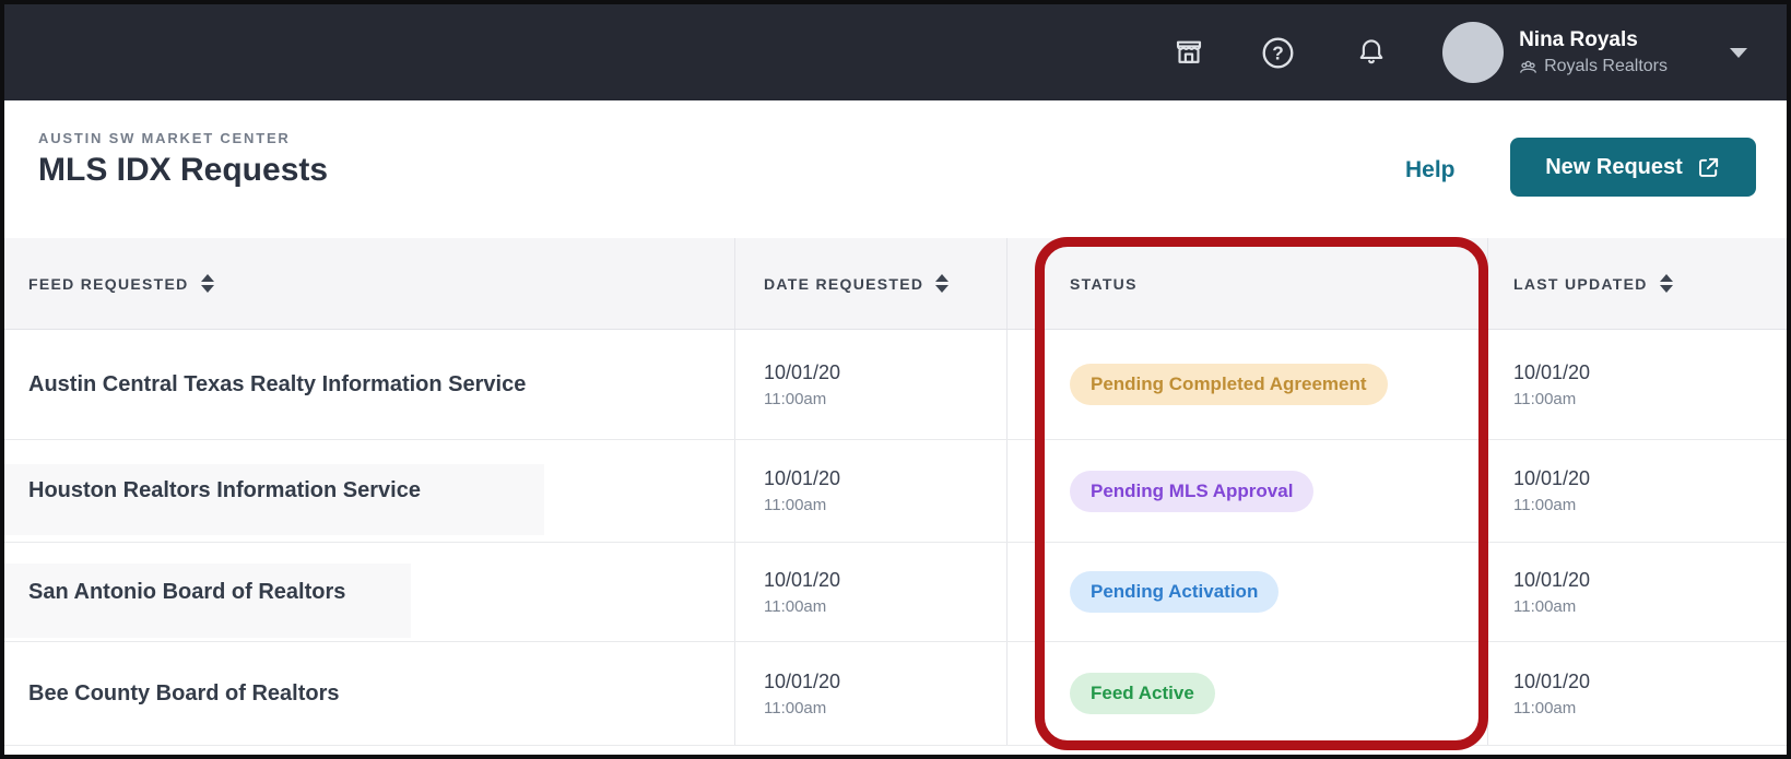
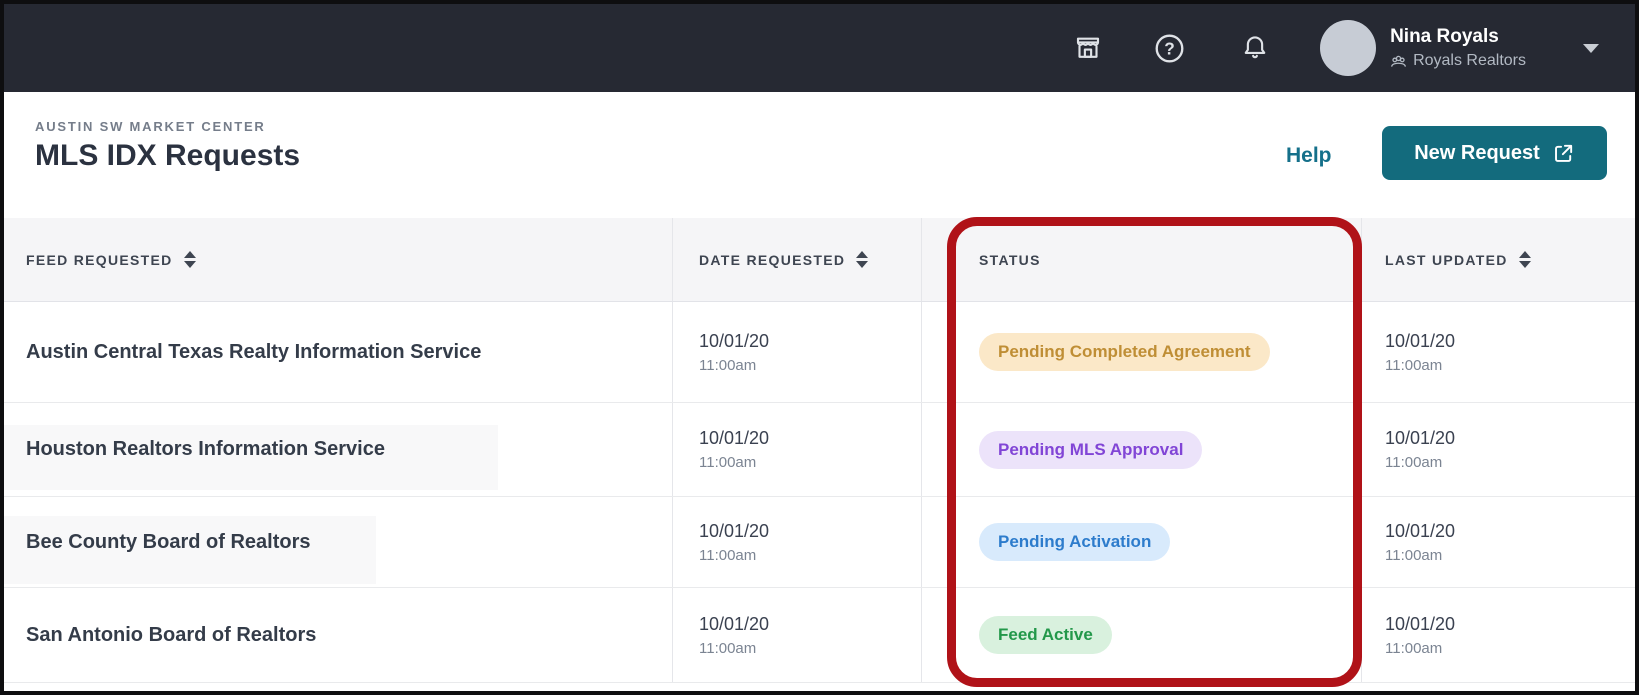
  ?
  Nina Royals
  Royals Realtors
  AUSTIN SW MARKET CENTER
  MLS IDX Requests
  Help
  New Request
  FEED REQUESTED
  DATE REQUESTED
  STATUS
  LAST UPDATED
  Austin Central Texas Realty Information Service
  10/01/20
  11:00am
  Pending Completed Agreement
  10/01/20
  11:00am
  Houston Realtors Information Service
  10/01/20
  11:00am
  Pending MLS Approval
  10/01/20
  11:00am
- San Antonio Board of Realtors
+ Bee County Board of Realtors
  10/01/20
  11:00am
  Pending Activation
  10/01/20
  11:00am
- Bee County Board of Realtors
+ San Antonio Board of Realtors
  10/01/20
  11:00am
  Feed Active
  10/01/20
  11:00am
